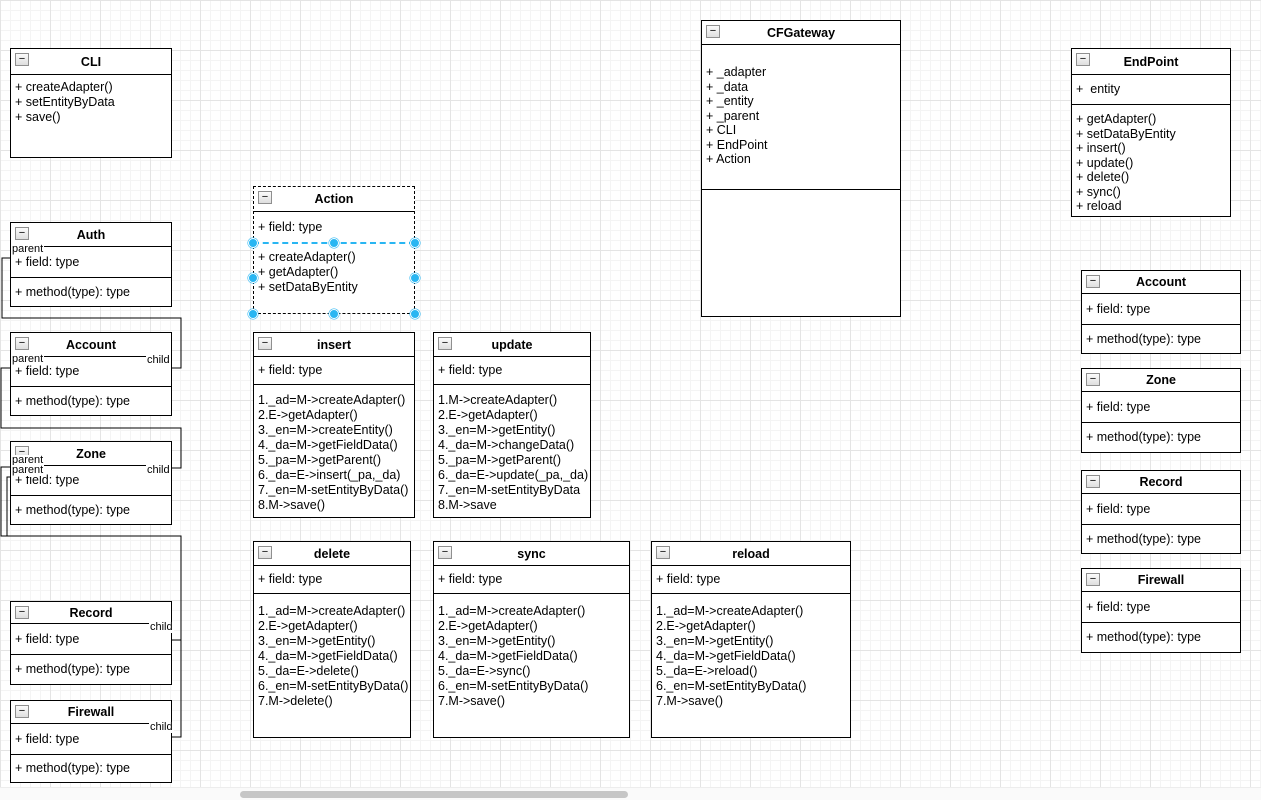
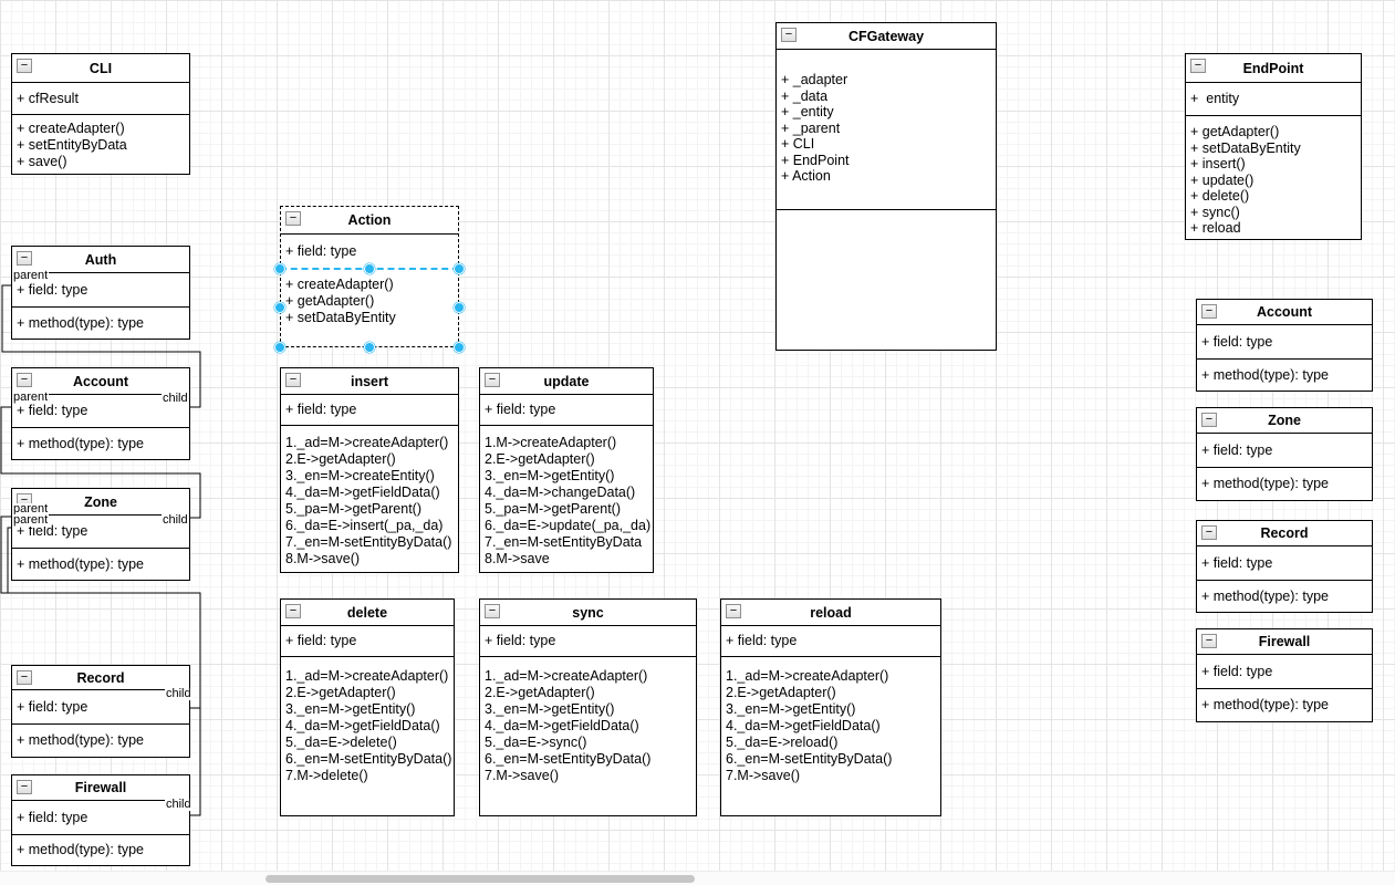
  −
  CLI
+ + cfResult
  + createAdapter()
  + setEntityByData
  + save()
  −
  Auth
  + field: type
  + method(type): type
  −
  Account
  + field: type
  + method(type): type
  −
  Zone
  + field: type
  + method(type): type
  −
  Record
  + field: type
  + method(type): type
  −
  Firewall
  + field: type
  + method(type): type
  −
  Action
  + field: type
  + createAdapter()
  + getAdapter()
  + setDataByEntity
  −
  insert
  + field: type
  1._ad=M->createAdapter()
  2.E->getAdapter()
  3._en=M->createEntity()
  4._da=M->getFieldData()
  5._pa=M->getParent()
  6._da=E->insert(_pa,_da)
  7._en=M-setEntityByData()
  8.M->save()
  −
  update
  + field: type
  1.M->createAdapter()
  2.E->getAdapter()
  3._en=M->getEntity()
  4._da=M->changeData()
  5._pa=M->getParent()
  6._da=E->update(_pa,_da)
  7._en=M-setEntityByData
  8.M->save
  −
  delete
  + field: type
  1._ad=M->createAdapter()
  2.E->getAdapter()
  3._en=M->getEntity()
  4._da=M->getFieldData()
  5._da=E->delete()
  6._en=M-setEntityByData()
  7.M->delete()
  −
  sync
  + field: type
  1._ad=M->createAdapter()
  2.E->getAdapter()
  3._en=M->getEntity()
  4._da=M->getFieldData()
  5._da=E->sync()
  6._en=M-setEntityByData()
  7.M->save()
  −
  reload
  + field: type
  1._ad=M->createAdapter()
  2.E->getAdapter()
  3._en=M->getEntity()
  4._da=M->getFieldData()
  5._da=E->reload()
  6._en=M-setEntityByData()
  7.M->save()
  −
  CFGateway
  + _adapter
  + _data
  + _entity
  + _parent
  + CLI
  + EndPoint
  + Action
  −
  EndPoint
  + entity
  + getAdapter()
  + setDataByEntity
  + insert()
  + update()
  + delete()
  + sync()
  + reload
  −
  Account
  + field: type
  + method(type): type
  −
  Zone
  + field: type
  + method(type): type
  −
  Record
  + field: type
  + method(type): type
  −
  Firewall
  + field: type
  + method(type): type
  parent
  parent
  child
  parent
  parent
  child
  child
  child
